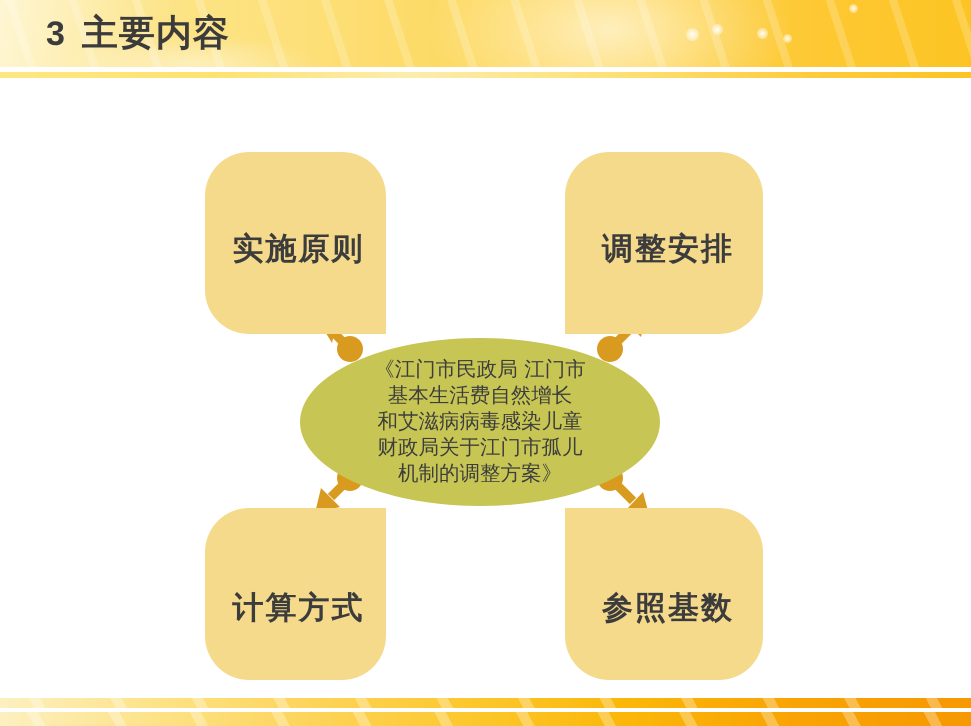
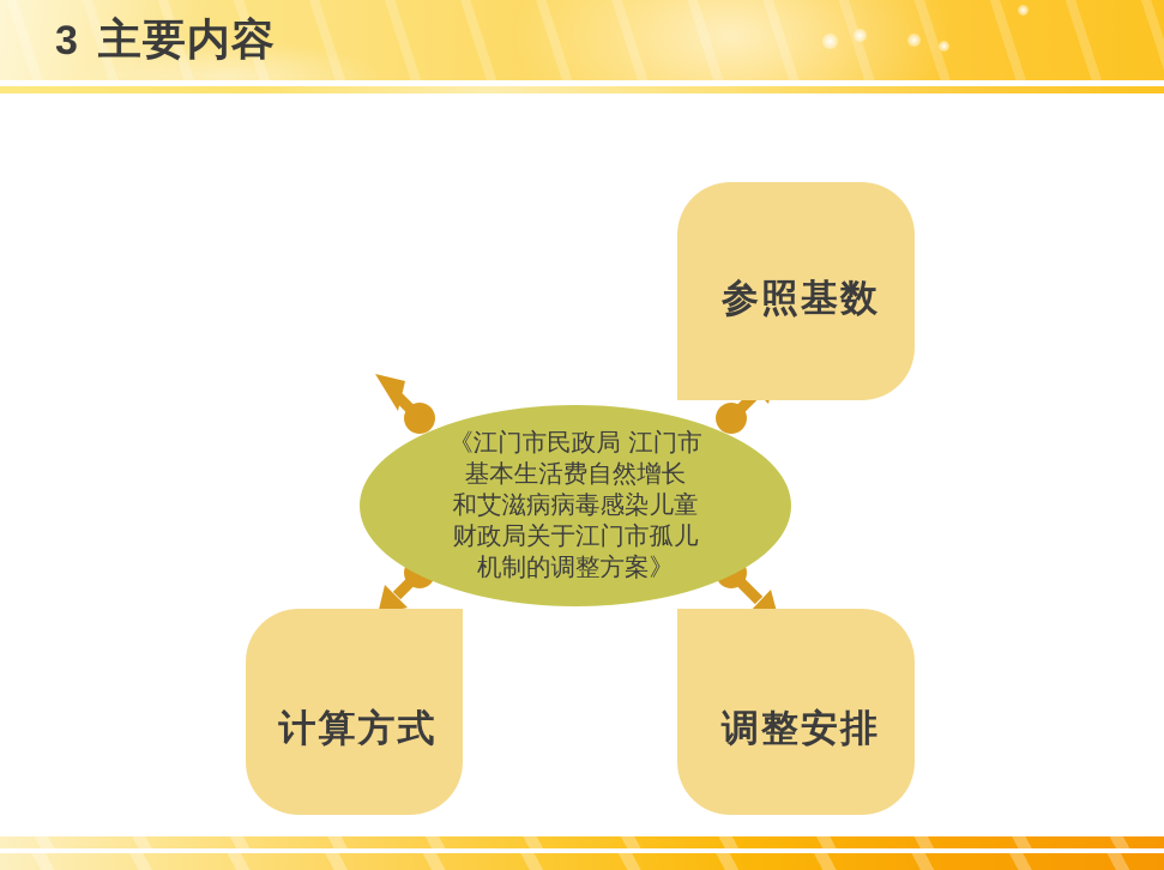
  3 主要内容
- 实施原则
- 调整安排
+ 参照基数
  计算方式
- 参照基数
+ 调整安排
  《江门市民政局 江门市
  基本生活费自然增长
  和艾滋病病毒感染儿童
  财政局关于江门市孤儿
  机制的调整方案》
